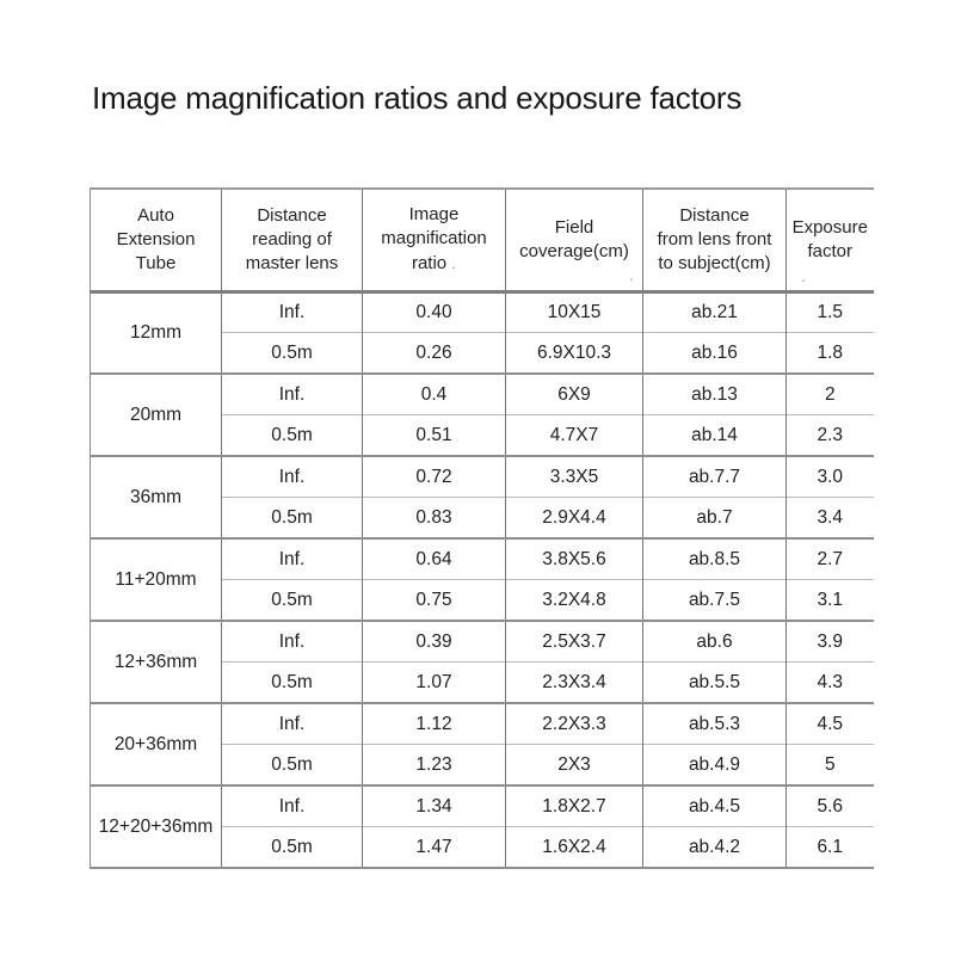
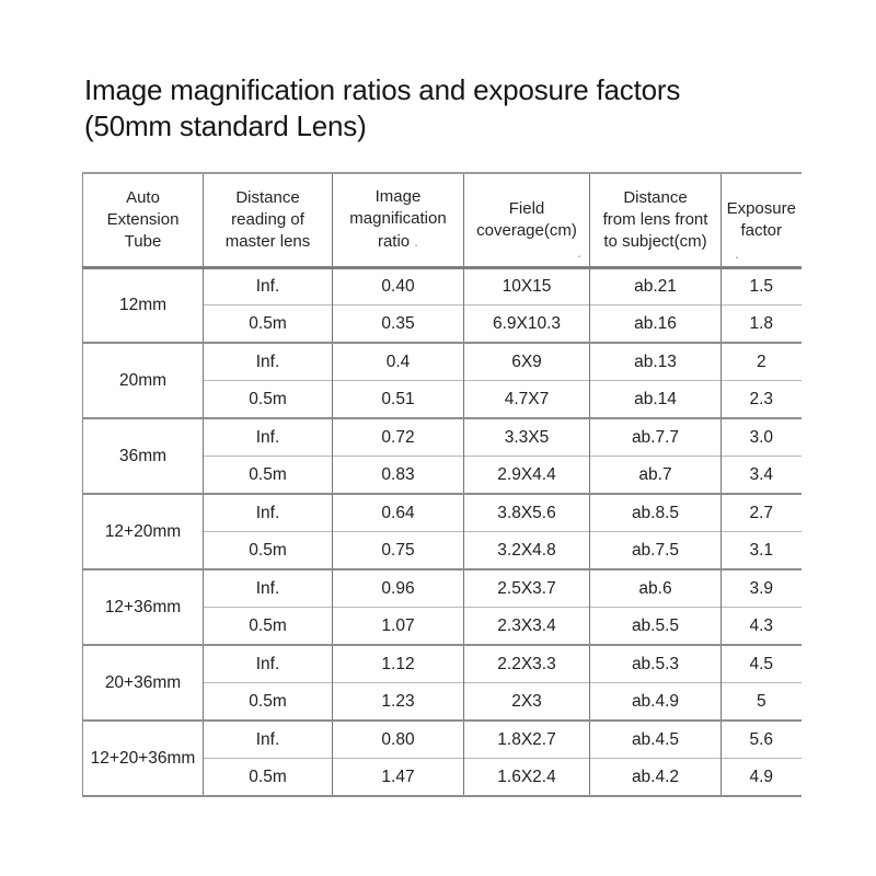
  Image magnification ratios and exposure factors
+ (50mm standard Lens)
  Auto Extension Tube	Distance reading of master lens	Image magnification ratio .	Field coverage(cm) .	Distance from lens front to subject(cm)	Exposure factor .
  12mm	Inf.	0.40	10X15	ab.21	1.5
- 0.5m	0.26	6.9X10.3	ab.16	1.8
+ 0.5m	0.35	6.9X10.3	ab.16	1.8
  20mm	Inf.	0.4	6X9	ab.13	2
  0.5m	0.51	4.7X7	ab.14	2.3
  36mm	Inf.	0.72	3.3X5	ab.7.7	3.0
  0.5m	0.83	2.9X4.4	ab.7	3.4
- 11+20mm	Inf.	0.64	3.8X5.6	ab.8.5	2.7
+ 12+20mm	Inf.	0.64	3.8X5.6	ab.8.5	2.7
  0.5m	0.75	3.2X4.8	ab.7.5	3.1
- 12+36mm	Inf.	0.39	2.5X3.7	ab.6	3.9
+ 12+36mm	Inf.	0.96	2.5X3.7	ab.6	3.9
  0.5m	1.07	2.3X3.4	ab.5.5	4.3
  20+36mm	Inf.	1.12	2.2X3.3	ab.5.3	4.5
  0.5m	1.23	2X3	ab.4.9	5
- 12+20+36mm	Inf.	1.34	1.8X2.7	ab.4.5	5.6
+ 12+20+36mm	Inf.	0.80	1.8X2.7	ab.4.5	5.6
- 0.5m	1.47	1.6X2.4	ab.4.2	6.1
+ 0.5m	1.47	1.6X2.4	ab.4.2	4.9
